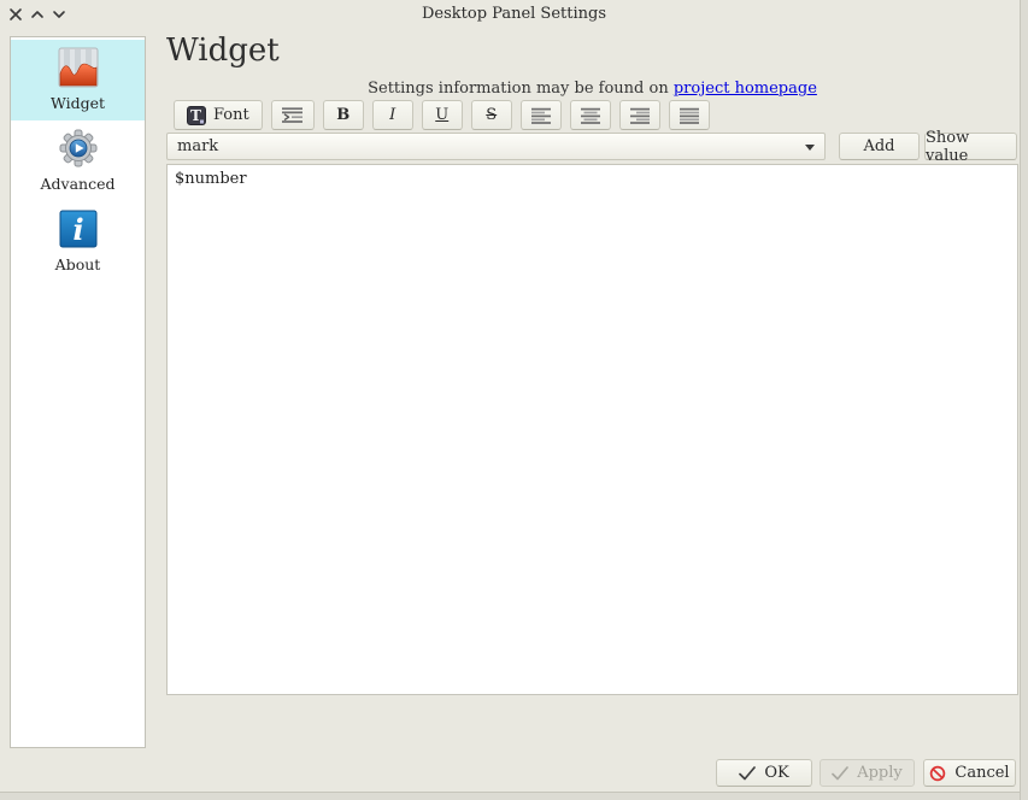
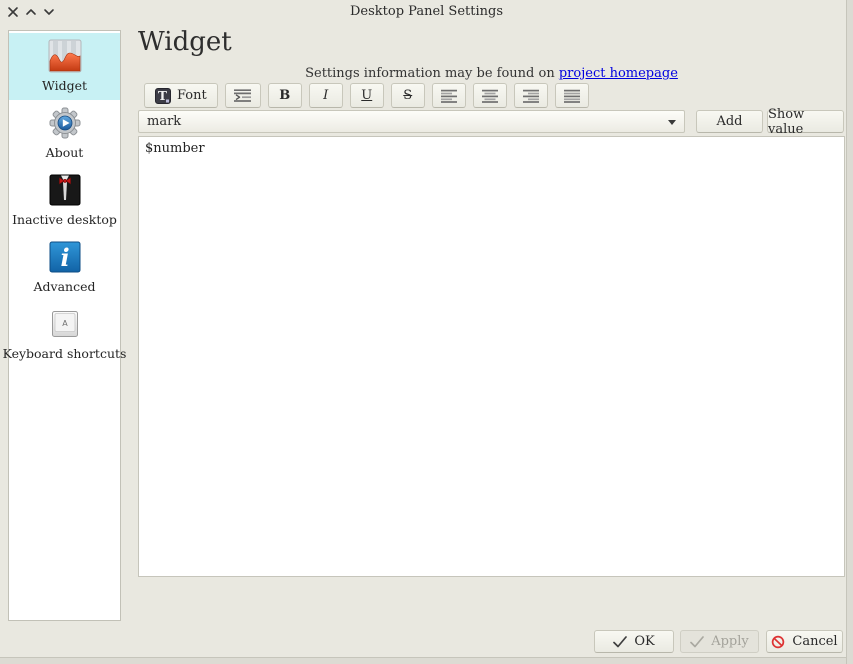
  Desktop Panel Settings
  Widget
- Advanced
+ About
+ Inactive desktop
  i
- About
+ Advanced
+ A
+ Keyboard shortcuts
  Widget
  Settings information may be found on project homepage
  T
  Font
  B
  I
  U
  S
  mark
  Add
  Show value
  $number
  OK
  Apply
  Cancel
